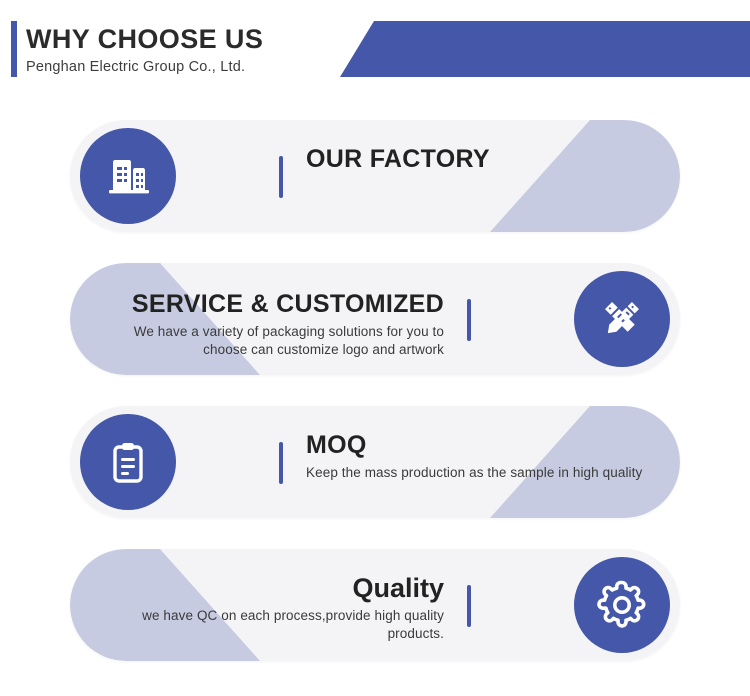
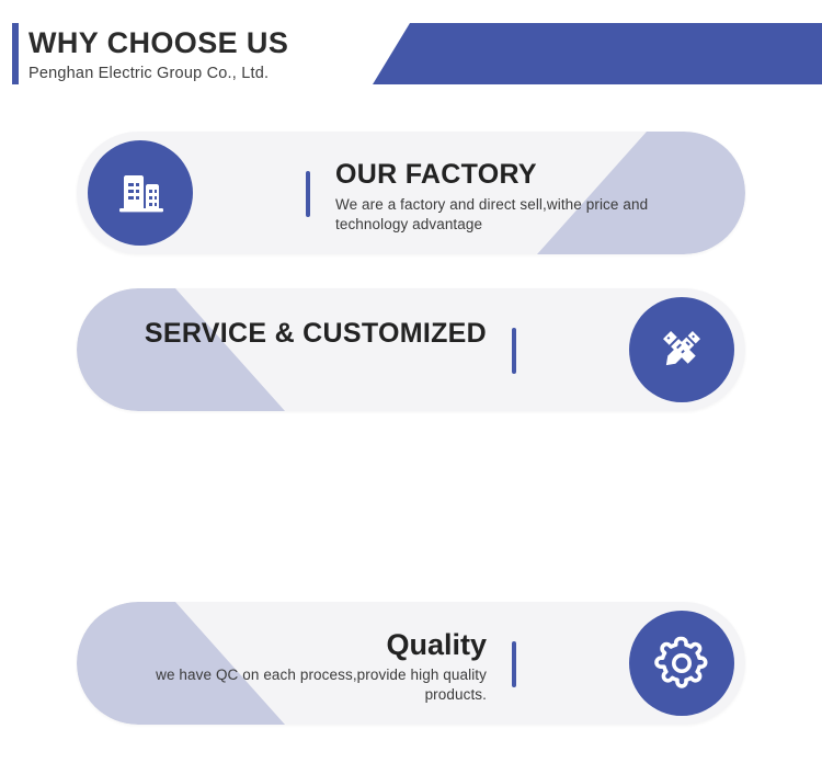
  WHY CHOOSE US
  Penghan Electric Group Co., Ltd.
  OUR FACTORY
+ We are a factory and direct sell,withe price and technology advantage
  SERVICE & CUSTOMIZED
- We have a variety of packaging solutions for you to choose can customize logo and artwork
- MOQ
- Keep the mass production as the sample in high quality
  Quality
  we have QC on each process,provide high quality products.
